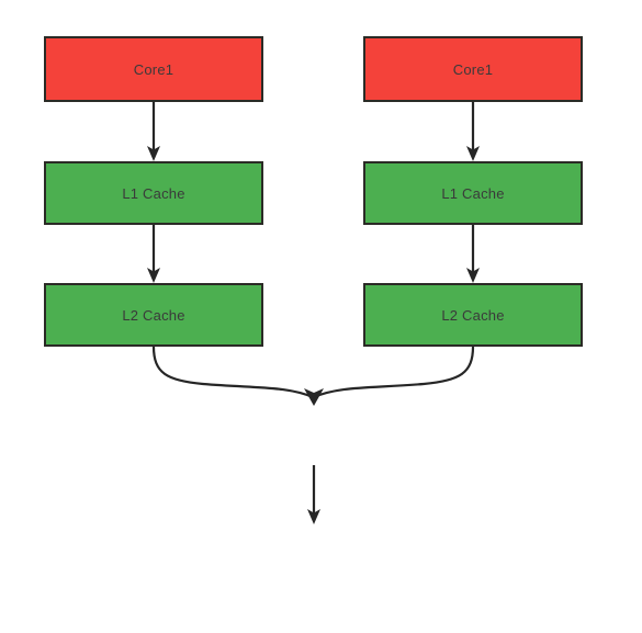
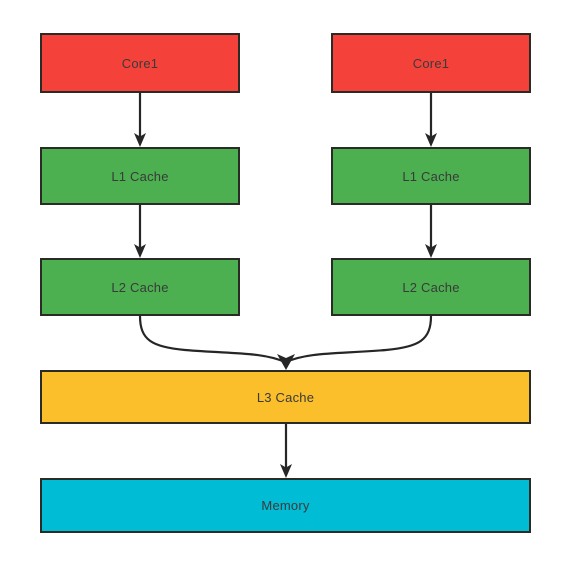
  Core1
  Core1
  L1 Cache
  L1 Cache
  L2 Cache
  L2 Cache
+ L3 Cache
+ Memory
